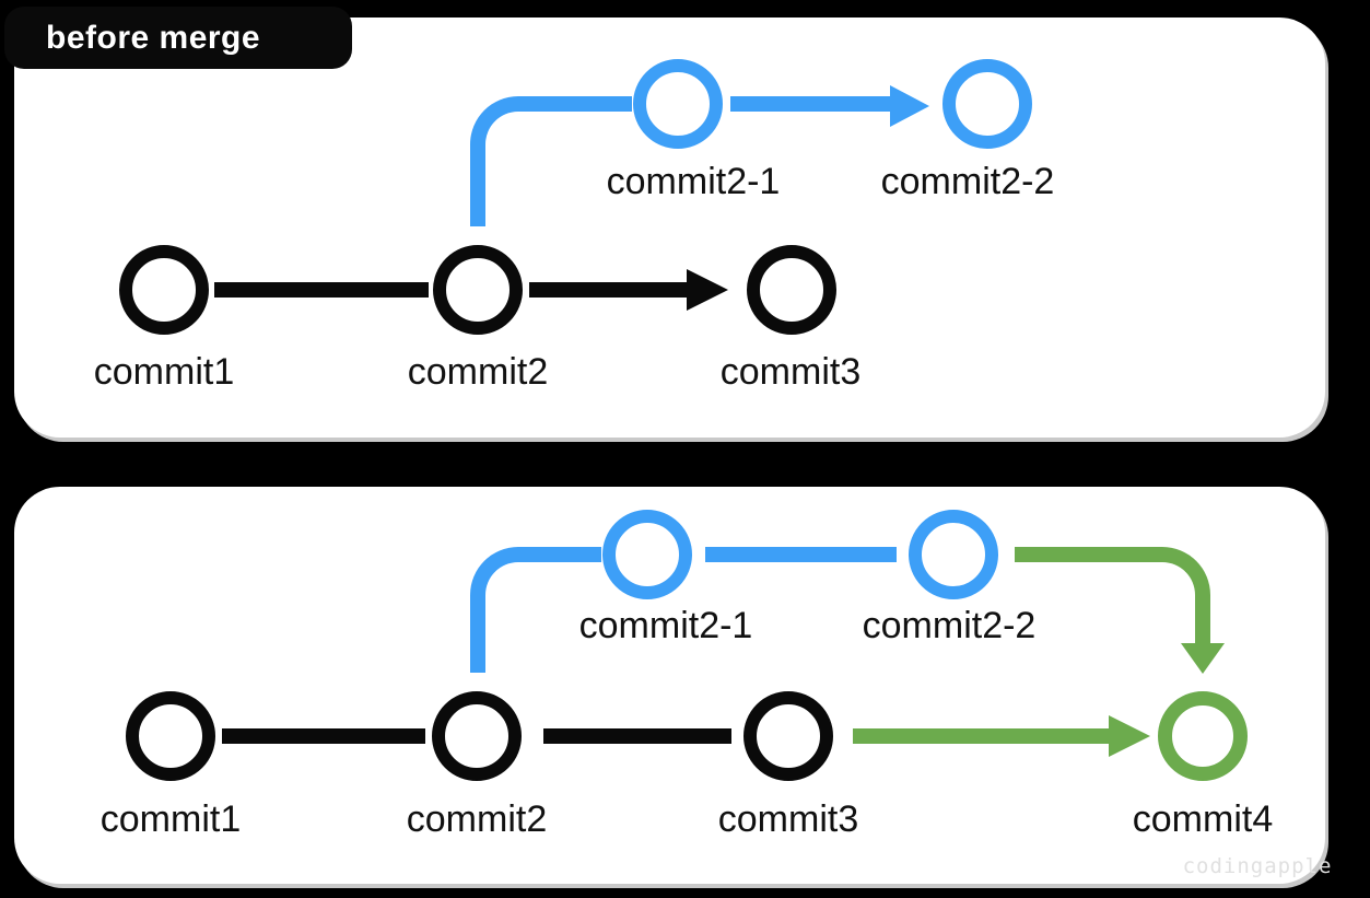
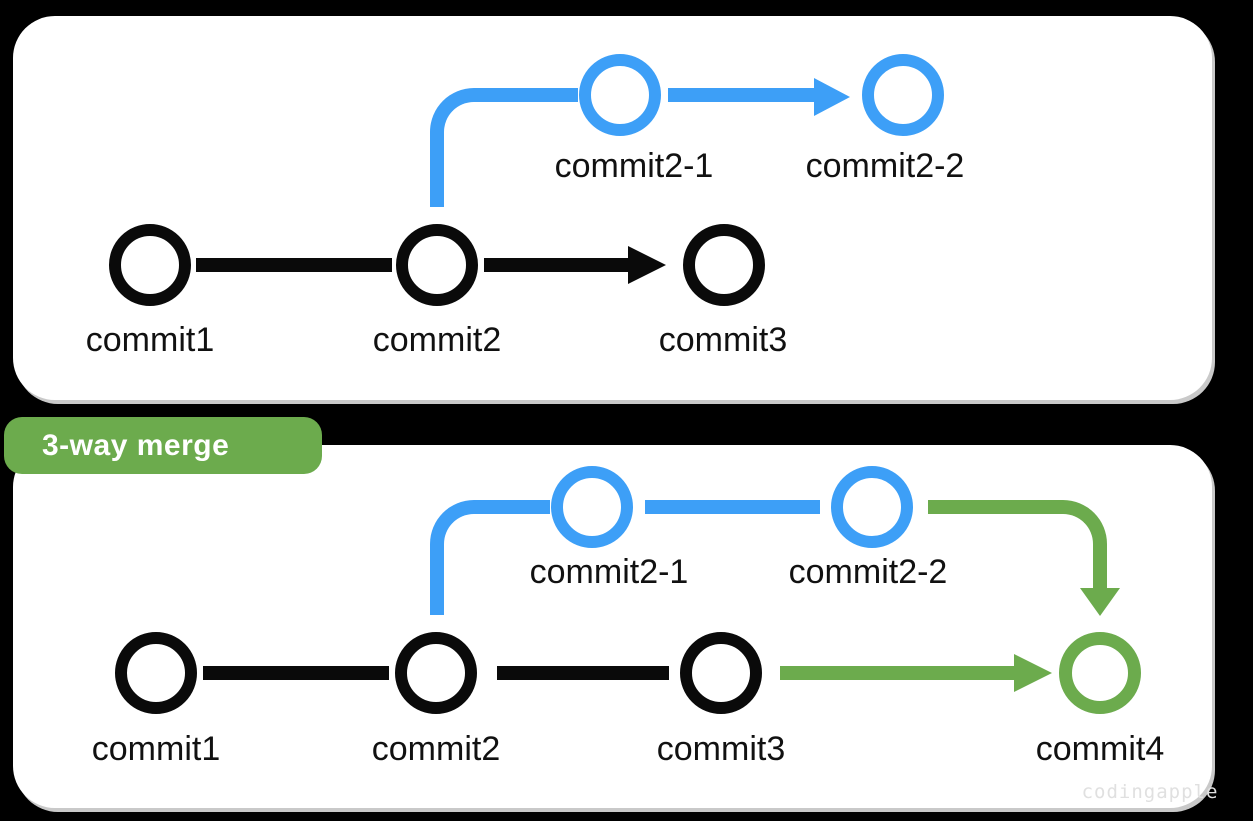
- before merge
  commit2-1
  commit2-2
  commit1
  commit2
  commit3
+ 3-way merge
  commit2-1
  commit2-2
  commit1
  commit2
  commit3
  commit4
  codingapple
